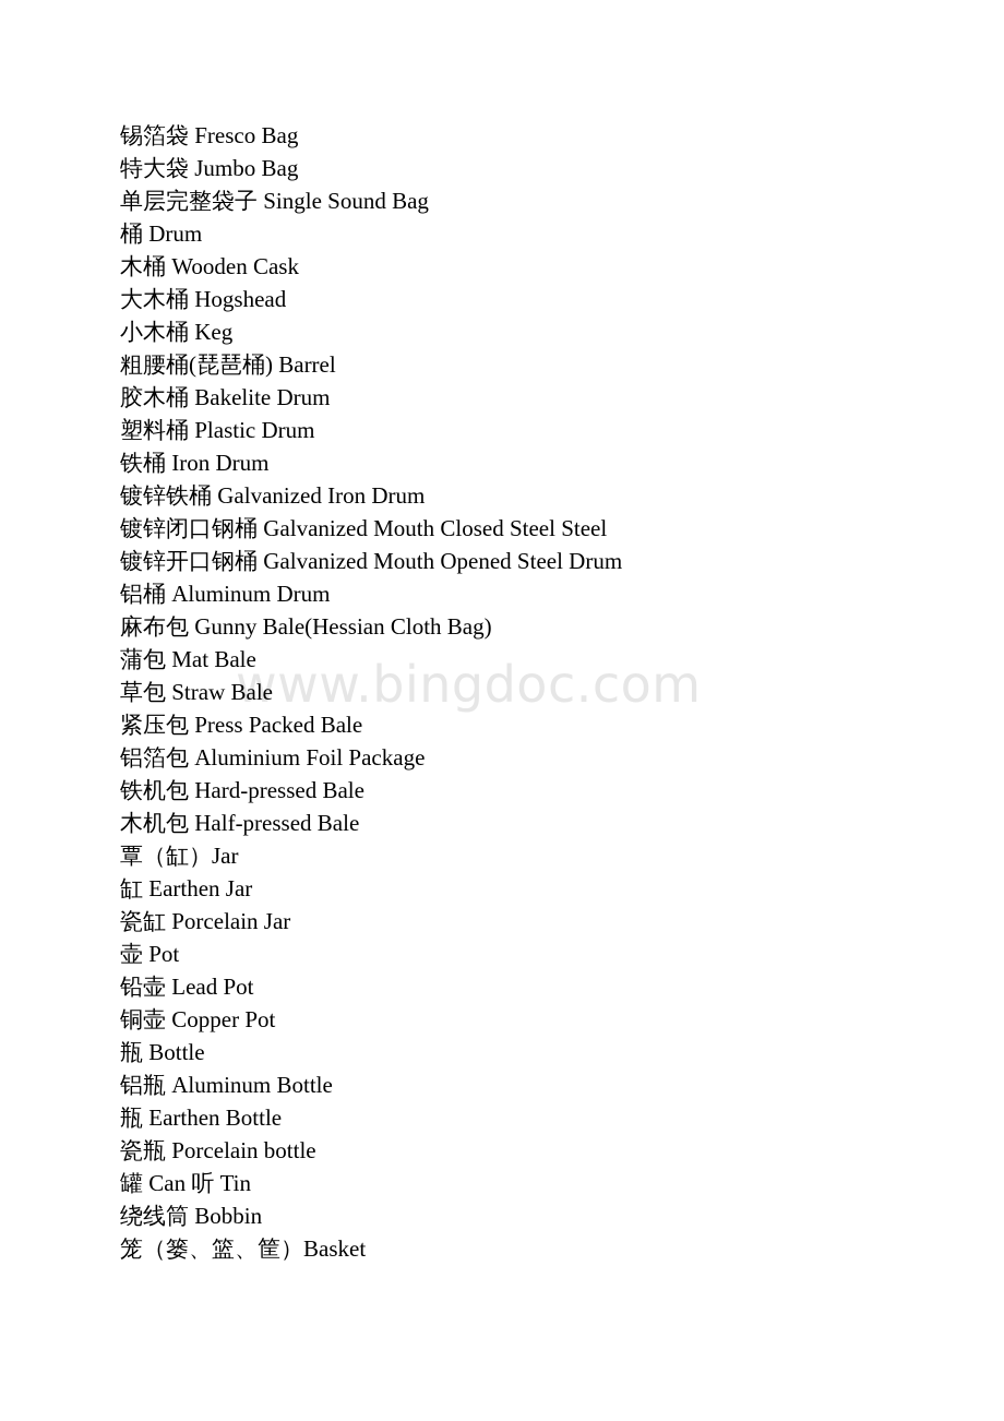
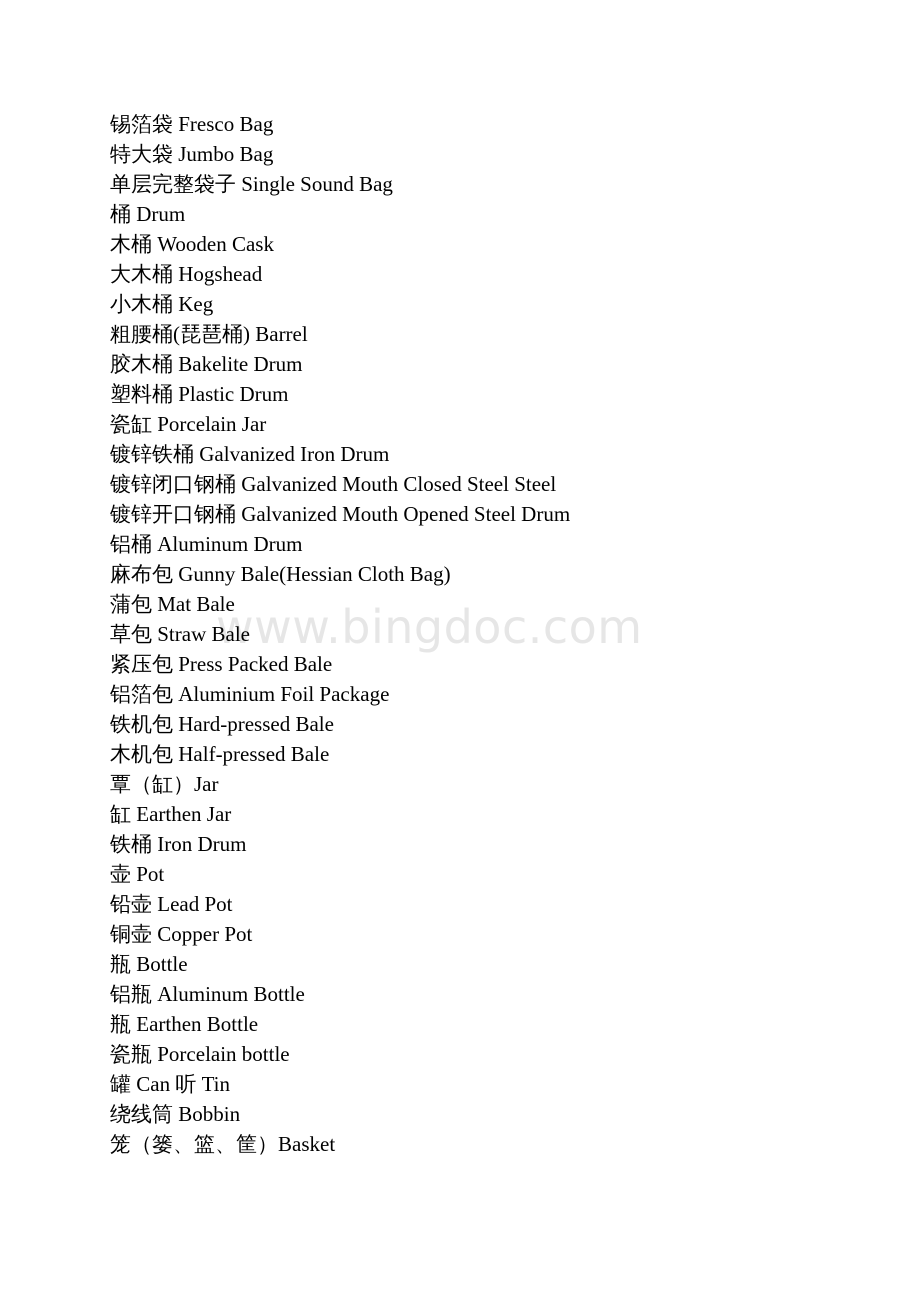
  www.bingdoc.com
  锡箔袋 Fresco Bag
  特大袋 Jumbo Bag
  单层完整袋子 Single Sound Bag
  桶 Drum
  木桶 Wooden Cask
  大木桶 Hogshead
  小木桶 Keg
  粗腰桶(琵琶桶) Barrel
  胶木桶 Bakelite Drum
  塑料桶 Plastic Drum
- 铁桶 Iron Drum
+ 瓷缸 Porcelain Jar
  镀锌铁桶 Galvanized Iron Drum
  镀锌闭口钢桶 Galvanized Mouth Closed Steel Steel
  镀锌开口钢桶 Galvanized Mouth Opened Steel Drum
  铝桶 Aluminum Drum
  麻布包 Gunny Bale(Hessian Cloth Bag)
  蒲包 Mat Bale
  草包 Straw Bale
  紧压包 Press Packed Bale
  铝箔包 Aluminium Foil Package
  铁机包 Hard-pressed Bale
  木机包 Half-pressed Bale
  覃（缸）Jar
  缸 Earthen Jar
- 瓷缸 Porcelain Jar
+ 铁桶 Iron Drum
  壶 Pot
  铅壶 Lead Pot
  铜壶 Copper Pot
  瓶 Bottle
  铝瓶 Aluminum Bottle
  瓶 Earthen Bottle
  瓷瓶 Porcelain bottle
  罐 Can 听 Tin
  绕线筒 Bobbin
  笼（篓、篮、筐）Basket
